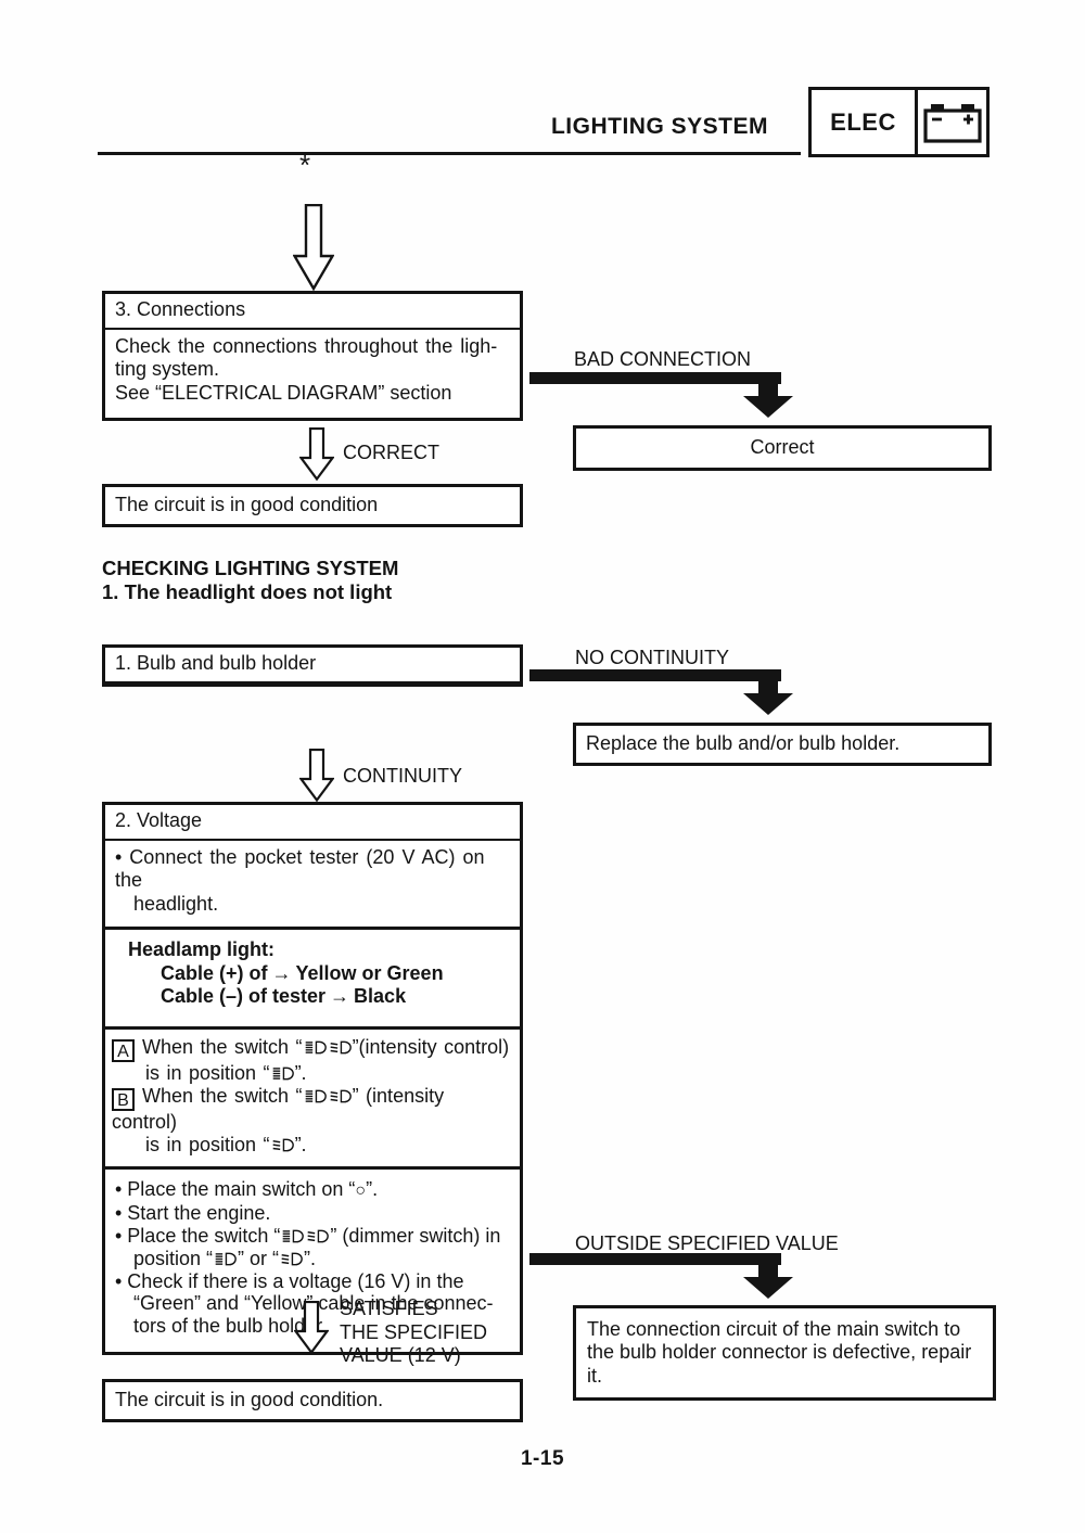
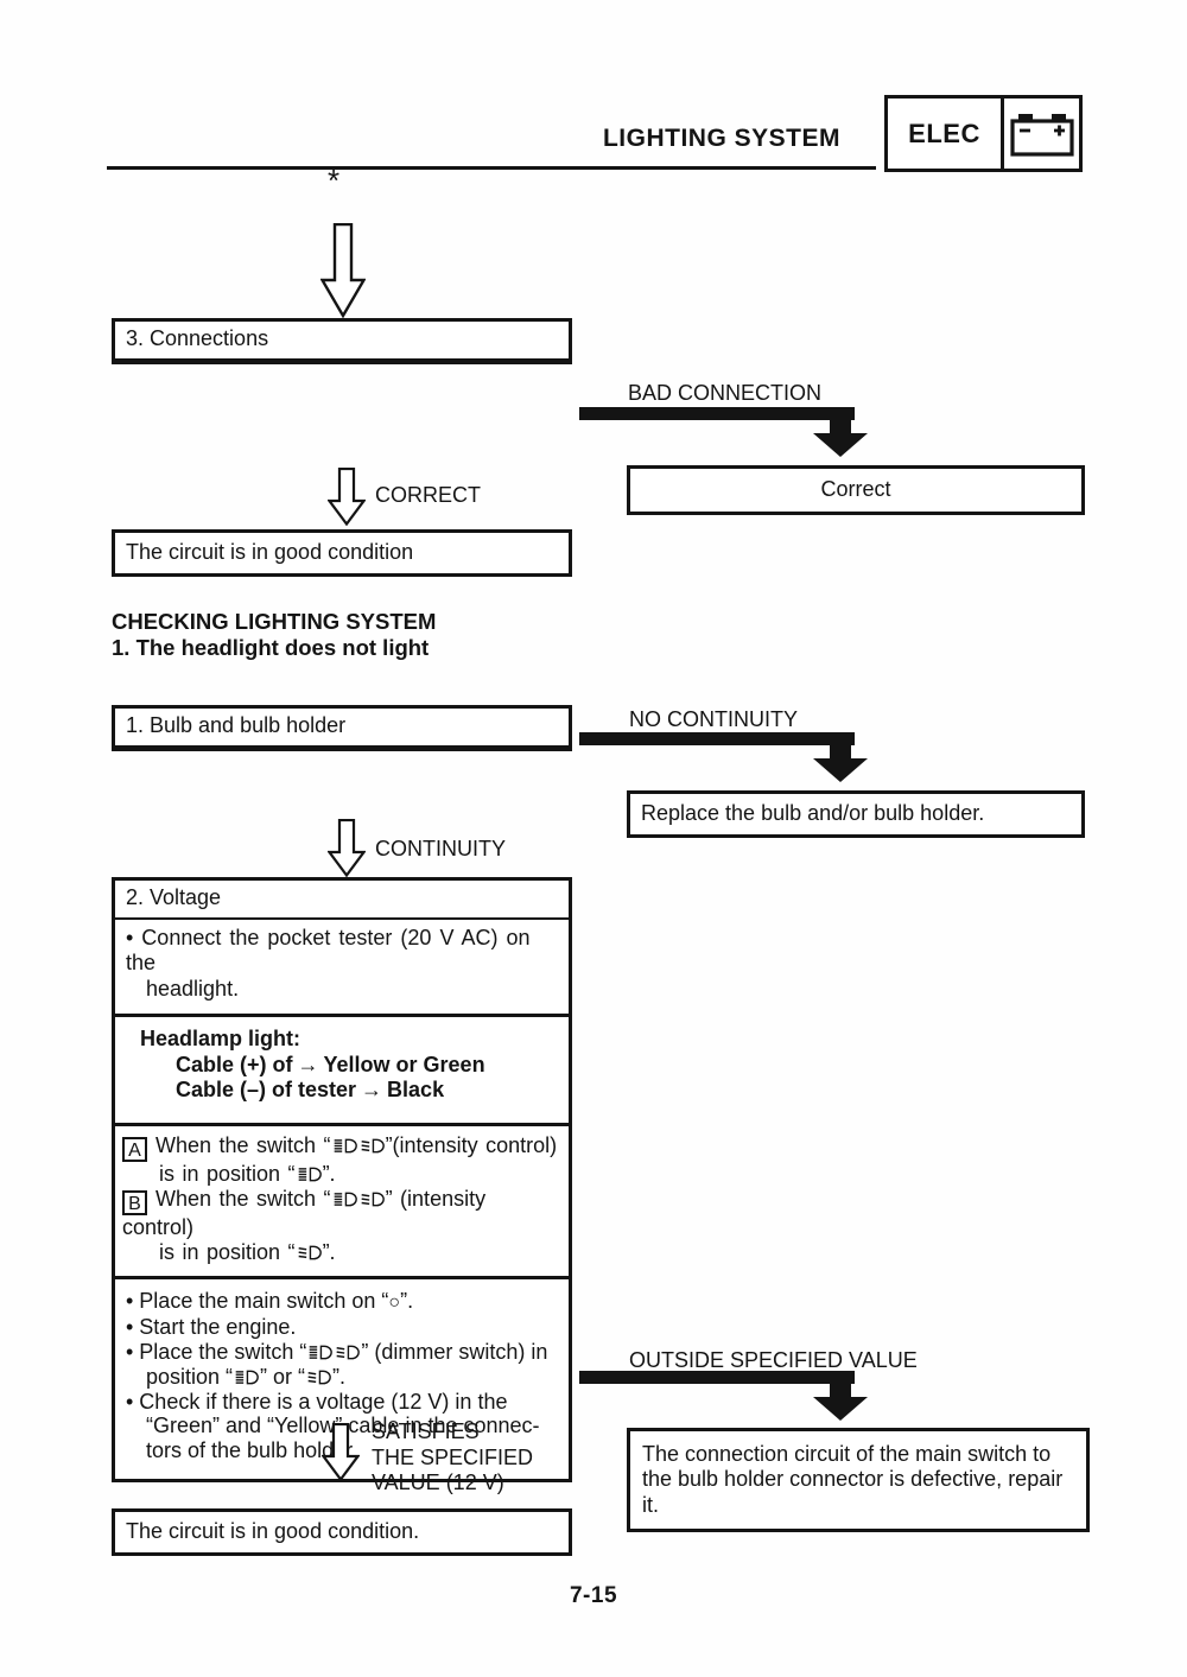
  LIGHTING SYSTEM
  ELEC
  *
  3. Connections
- Check the connections throughout the ligh-
- ting system.
- See “ELECTRICAL DIAGRAM” section
  BAD CONNECTION
  Correct
  CORRECT
  The circuit is in good condition
  CHECKING LIGHTING SYSTEM
  1. The headlight does not light
  1. Bulb and bulb holder
  NO CONTINUITY
  Replace the bulb and/or bulb holder.
  CONTINUITY
  2. Voltage
  • Connect the pocket tester (20 V AC) on the
  headlight.
  Headlamp light:
  Cable (+) of → Yellow or Green
  Cable (–) of tester → Black
  A When the switch “ ”(intensity control)
  is in position “ ”.
  B When the switch “ ” (intensity control)
  is in position “ ”.
  • Place the main switch on “○”.
  • Start the engine.
  • Place the switch “ ” (dimmer switch) in
  position “ ” or “ ”.
- • Check if there is a voltage (16 V) in the
+ • Check if there is a voltage (12 V) in the
  “Green” and “Yellow cable in the connec-
  tors of the bulb hold.
  OUTSIDE SPECIFIED VALUE
  The connection circuit of the main switch to
  the bulb holder connector is defective, repair
  it.
  SATISFIES
  THE SPECIFIED
  VALUE (12 V)
  The circuit is in good condition.
- 1-15
+ 7-15
